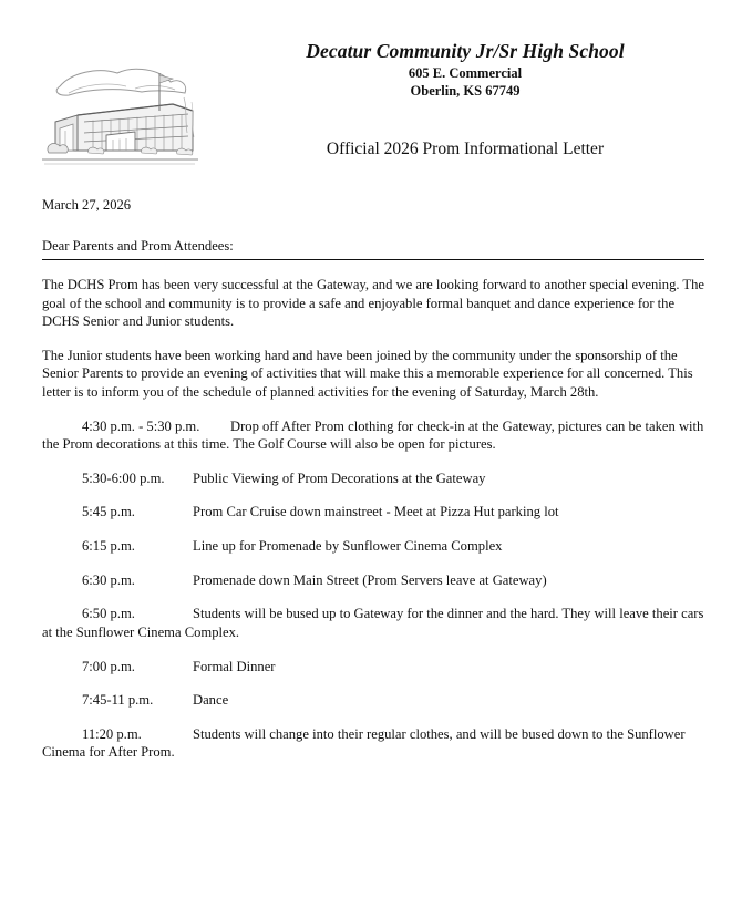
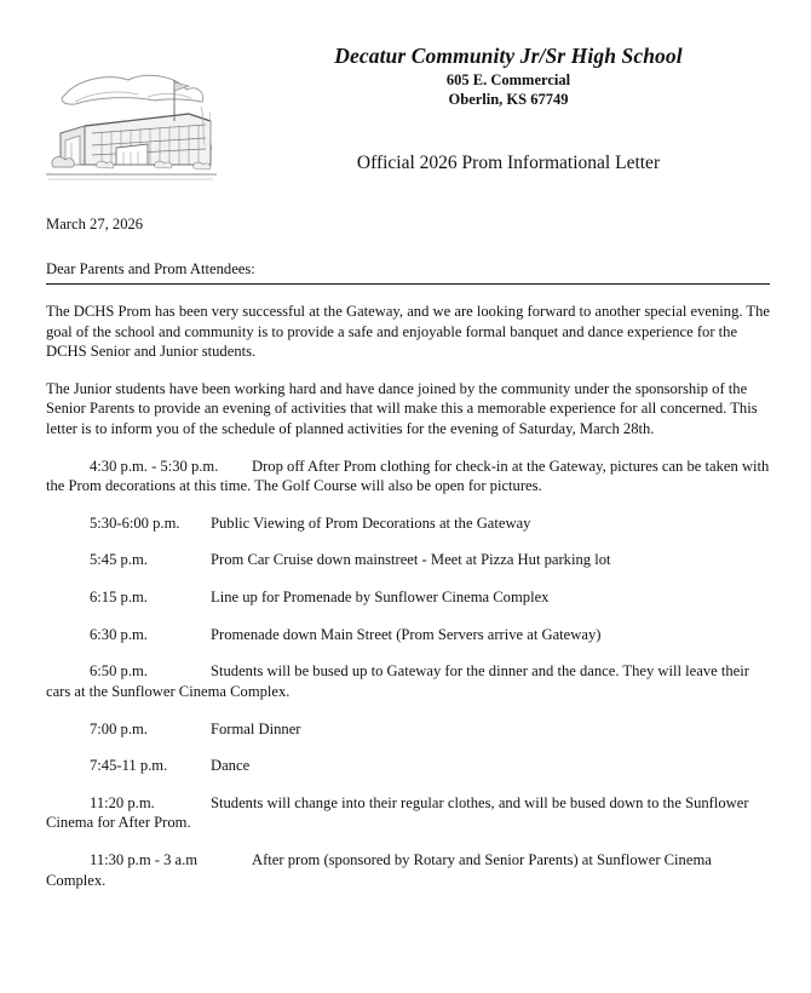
  Decatur Community Jr/Sr High School
  605 E. Commercial
  Oberlin, KS 67749
  Official 2026 Prom Informational Letter
  March 27, 2026
  Dear Parents and Prom Attendees:
  The DCHS Prom has been very successful at the Gateway, and we are looking forward to another special evening. The goal of the school and community is to provide a safe and enjoyable formal banquet and dance experience for the DCHS Senior and Junior students.
- The Junior students have been working hard and have been joined by the community under the sponsorship of the Senior Parents to provide an evening of activities that will make this a memorable experience for all concerned. This letter is to inform you of the schedule of planned activities for the evening of Saturday, March 28th.
+ The Junior students have been working hard and have dance joined by the community under the sponsorship of the Senior Parents to provide an evening of activities that will make this a memorable experience for all concerned. This letter is to inform you of the schedule of planned activities for the evening of Saturday, March 28th.
  4:30 p.m. - 5:30 p.m. Drop off After Prom clothing for check-in at the Gateway, pictures can be taken with the Prom decorations at this time. The Golf Course will also be open for pictures.
  5:30-6:00 p.m. Public Viewing of Prom Decorations at the Gateway
  5:45 p.m. Prom Car Cruise down mainstreet - Meet at Pizza Hut parking lot
  6:15 p.m. Line up for Promenade by Sunflower Cinema Complex
- 6:30 p.m. Promenade down Main Street (Prom Servers leave at Gateway)
+ 6:30 p.m. Promenade down Main Street (Prom Servers arrive at Gateway)
- 6:50 p.m. Students will be bused up to Gateway for the dinner and the hard. They will leave their cars at the Sunflower Cinema Complex.
+ 6:50 p.m. Students will be bused up to Gateway for the dinner and the dance. They will leave their cars at the Sunflower Cinema Complex.
  7:00 p.m. Formal Dinner
  7:45-11 p.m. Dance
  11:20 p.m. Students will change into their regular clothes, and will be bused down to the Sunflower Cinema for After Prom.
+ 11:30 p.m - 3 a.m After prom (sponsored by Rotary and Senior Parents) at Sunflower Cinema Complex.
